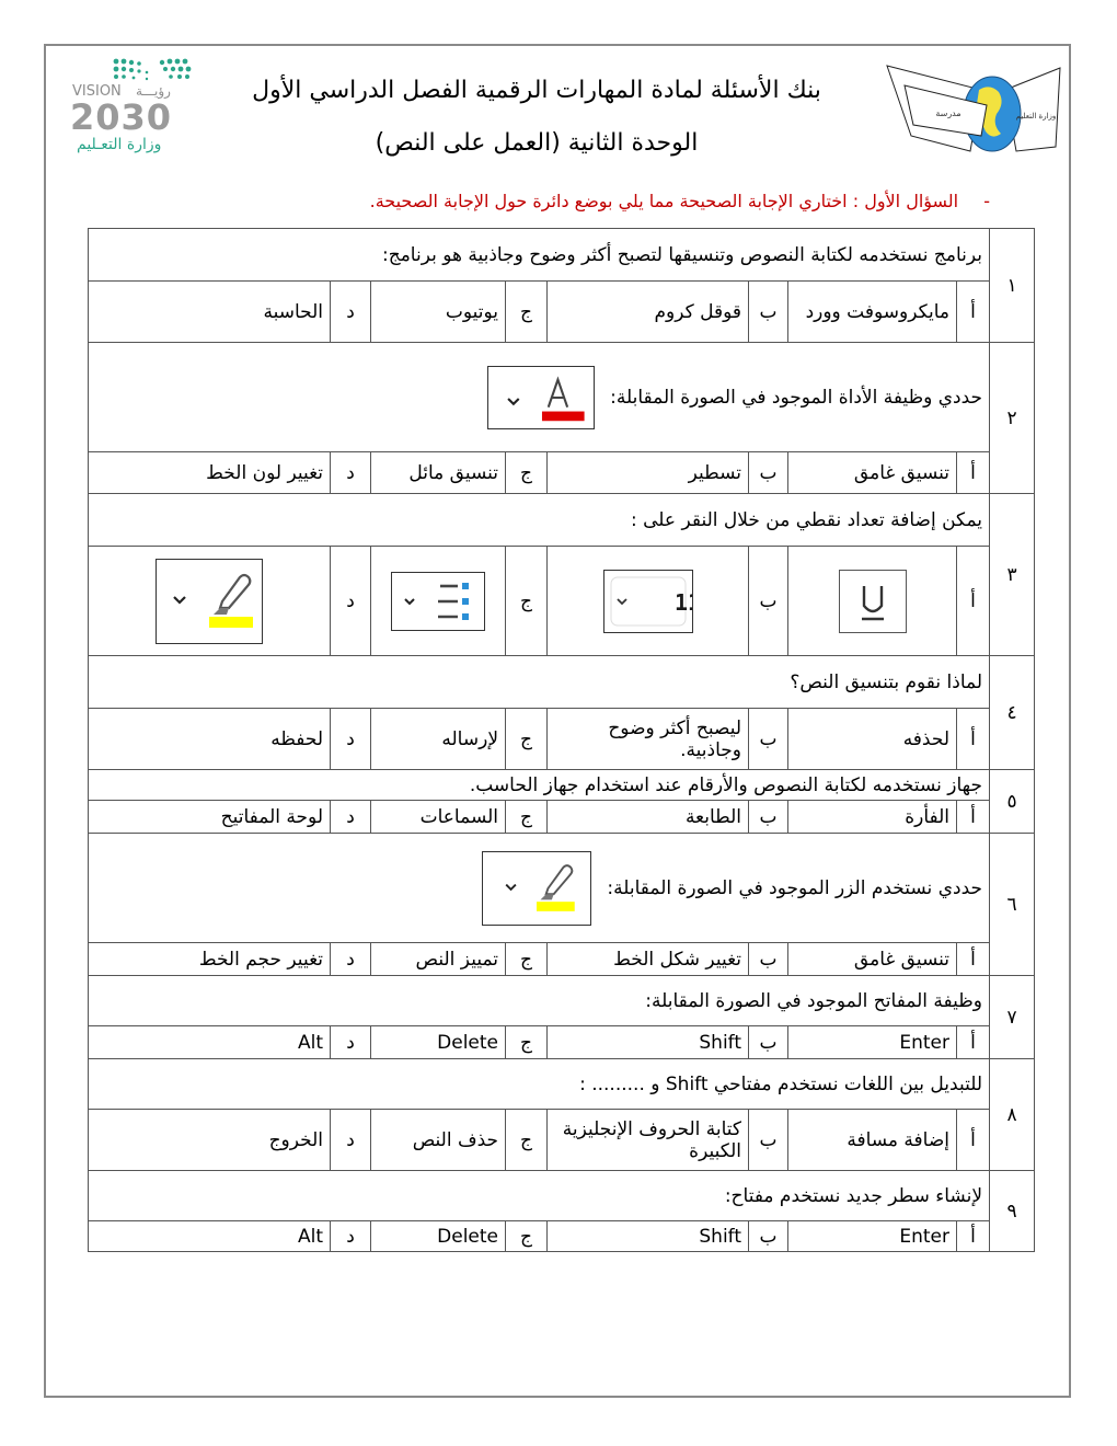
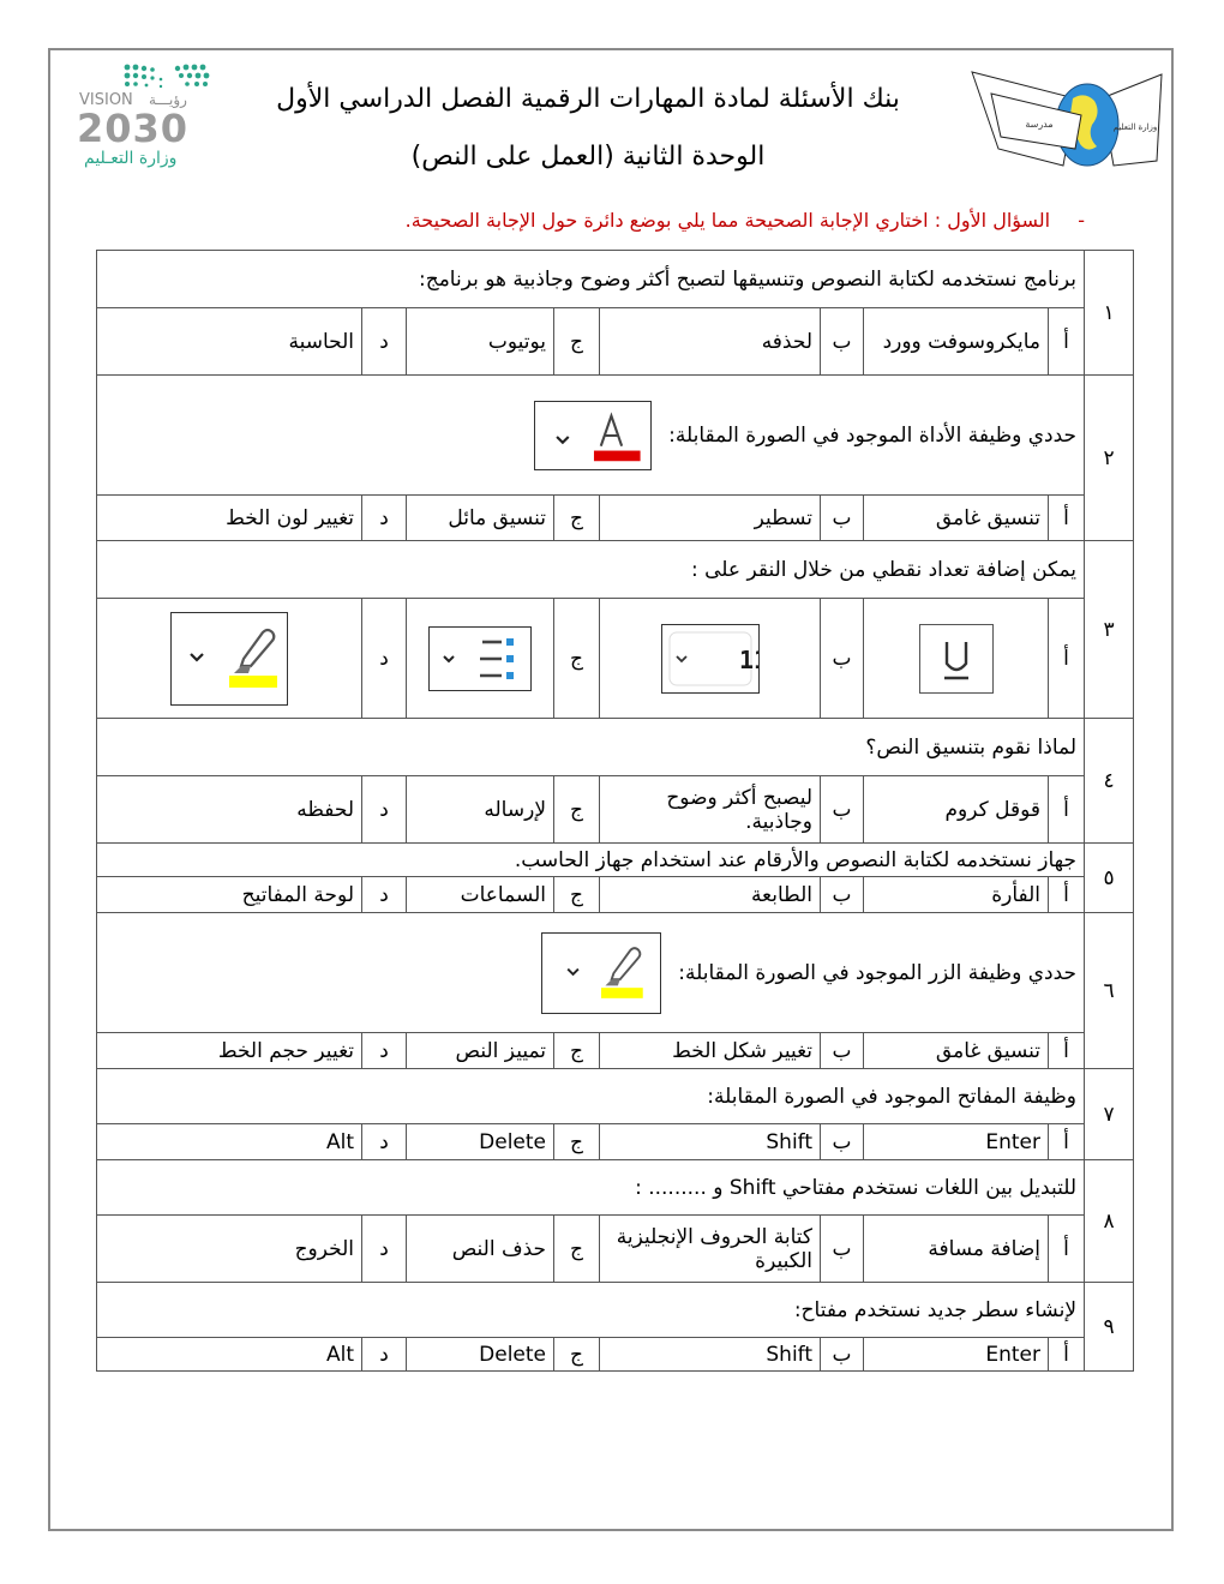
  VISION
  رؤيـــة
  2030
  وزارة التعـليم
  مدرسة
  وزارة التعليم
  بنك الأسئلة لمادة المهارات الرقمية الفصل الدراسي الأول
  الوحدة الثانية (العمل على النص)
  - السؤال الأول : اختاري الإجابة الصحيحة مما يلي بوضع دائرة حول الإجابة الصحيحة.
  ١	برنامج نستخدمه لكتابة النصوص وتنسيقها لتصبح أكثر وضوح وجاذبية هو برنامج:
- أ	مايكروسوفت وورد	ب	قوقل كروم	ج	يوتيوب	د	الحاسبة
+ أ	مايكروسوفت وورد	ب	لحذفه	ج	يوتيوب	د	الحاسبة
  ٢	حددي وظيفة الأداة الموجود في الصورة المقابلة:
  أ	تنسيق غامق	ب	تسطير	ج	تنسيق مائل	د	تغيير لون الخط
  ٣	يمكن إضافة تعداد نقطي من خلال النقر على :
  أ		ب	1	ج		د
  ٤	لماذا نقوم بتنسيق النص؟
- أ	لحذفه	ب	ليصبح أكثر وضوح وجاذبية.	ج	لإرساله	د	لحفظه
+ أ	قوقل كروم	ب	ليصبح أكثر وضوح وجاذبية.	ج	لإرساله	د	لحفظه
  ٥	جهاز نستخدمه لكتابة النصوص والأرقام عند استخدام جهاز الحاسب.
  أ	الفأرة	ب	الطابعة	ج	السماعات	د	لوحة المفاتيح
- ٦	حددي نستخدم الزر الموجود في الصورة المقابلة:
+ ٦	حددي وظيفة الزر الموجود في الصورة المقابلة:
  أ	تنسيق غامق	ب	تغيير شكل الخط	ج	تمييز النص	د	تغيير حجم الخط
  ٧	وظيفة المفاتح الموجود في الصورة المقابلة:
  أ	Enter	ب	Shift	ج	Delete	د	Alt
  ٨	للتبديل بين اللغات نستخدم مفتاحي Shift و ......... :
  أ	إضافة مسافة	ب	كتابة الحروف الإنجليزية الكبيرة	ج	حذف النص	د	الخروج
  ٩	لإنشاء سطر جديد نستخدم مفتاح:
  أ	Enter	ب	Shift	ج	Delete	د	Alt
